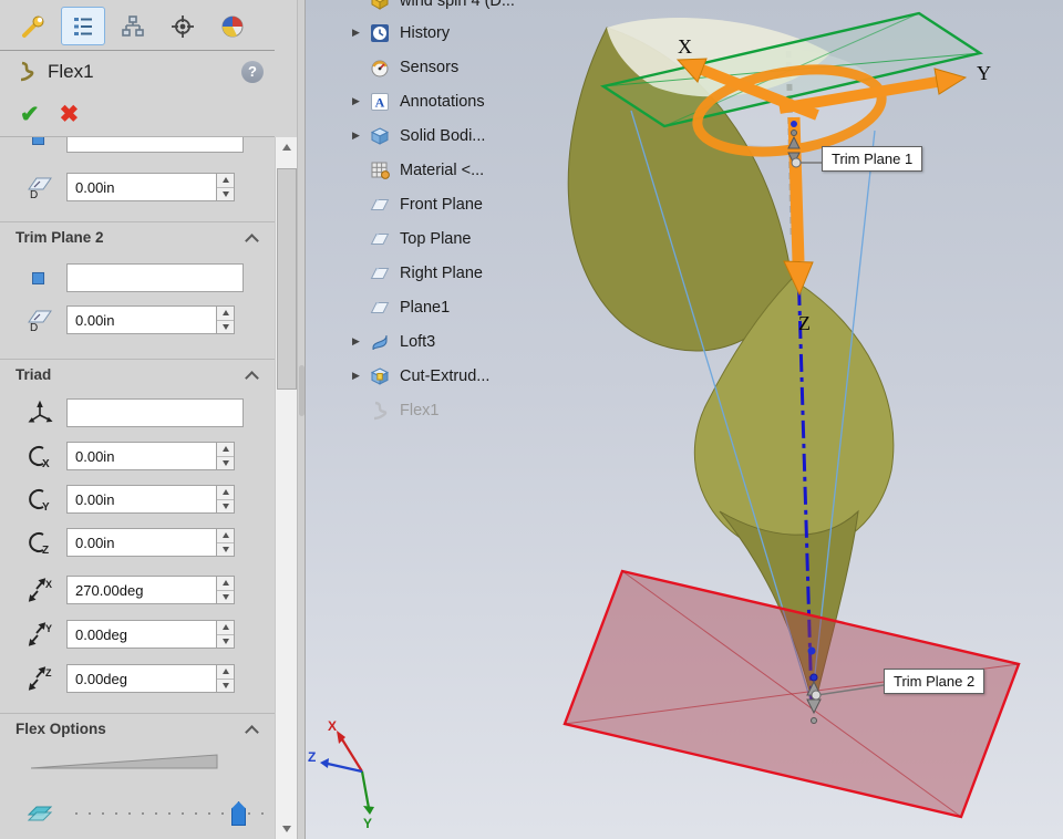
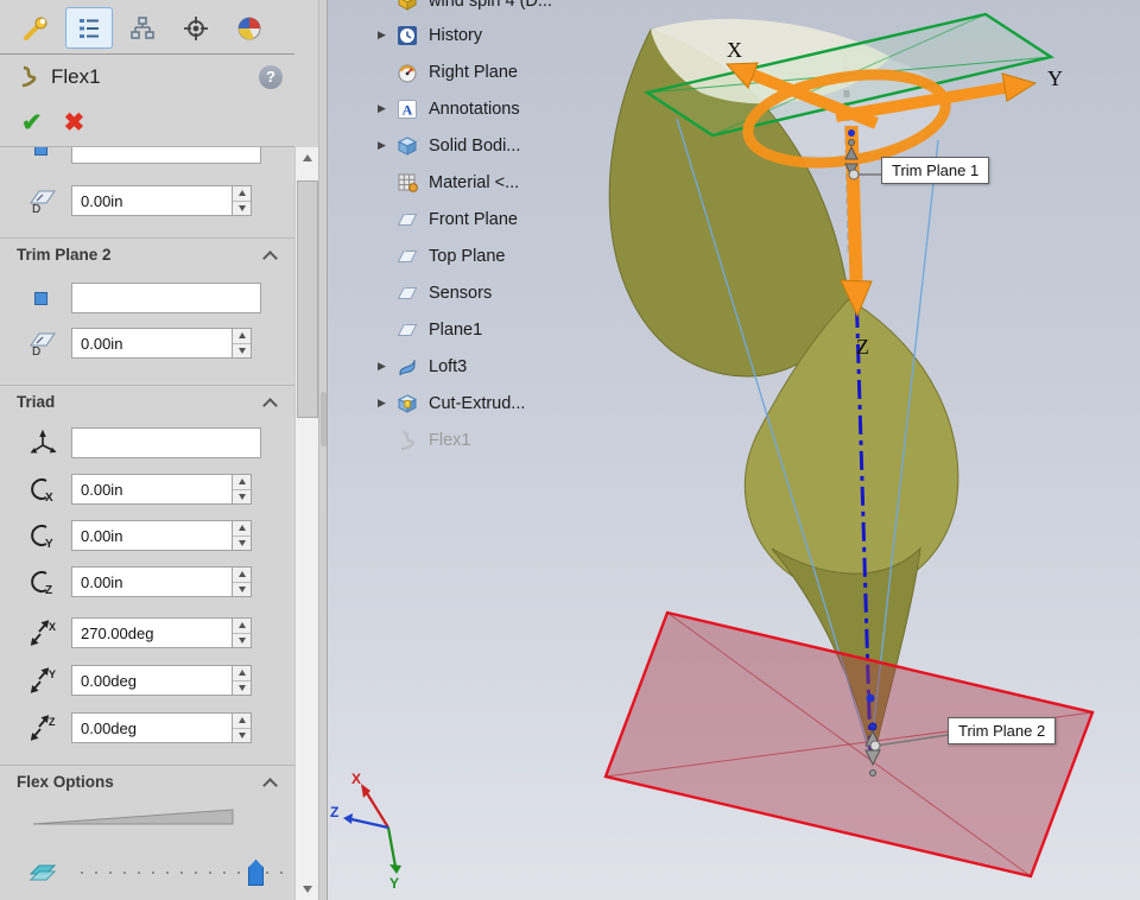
  Flex1
  ?
  ✔
  ✖
  D
  0.00in
  Trim Plane 2
  D
  0.00in
  Triad
  X
  0.00in
  Y
  0.00in
  Z
  0.00in
  X
  270.00deg
  Y
  0.00deg
  Z
  0.00deg
  Flex Options
  X
  Y
  Z
  X
  Y
  Z
  Trim Plane 1
  Trim Plane 2
  wind spin 4 (D...
  ▶
  History
- Sensors
+ Right Plane
  ▶
  A
  Annotations
  ▶
  Solid Bodi...
  Material <...
  Front Plane
  Top Plane
- Right Plane
+ Sensors
  Plane1
  ▶
  Loft3
  ▶
  Cut-Extrud...
  Flex1
